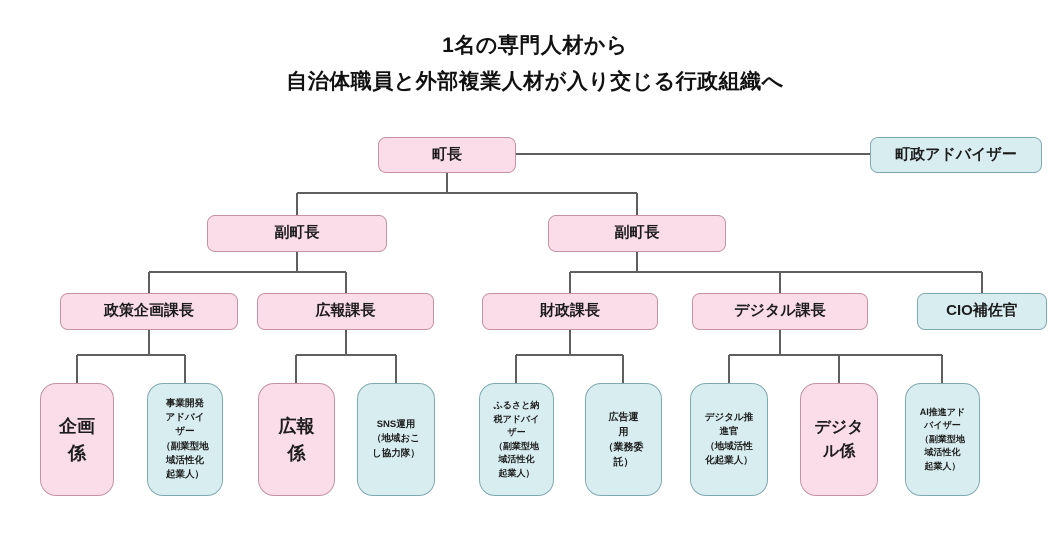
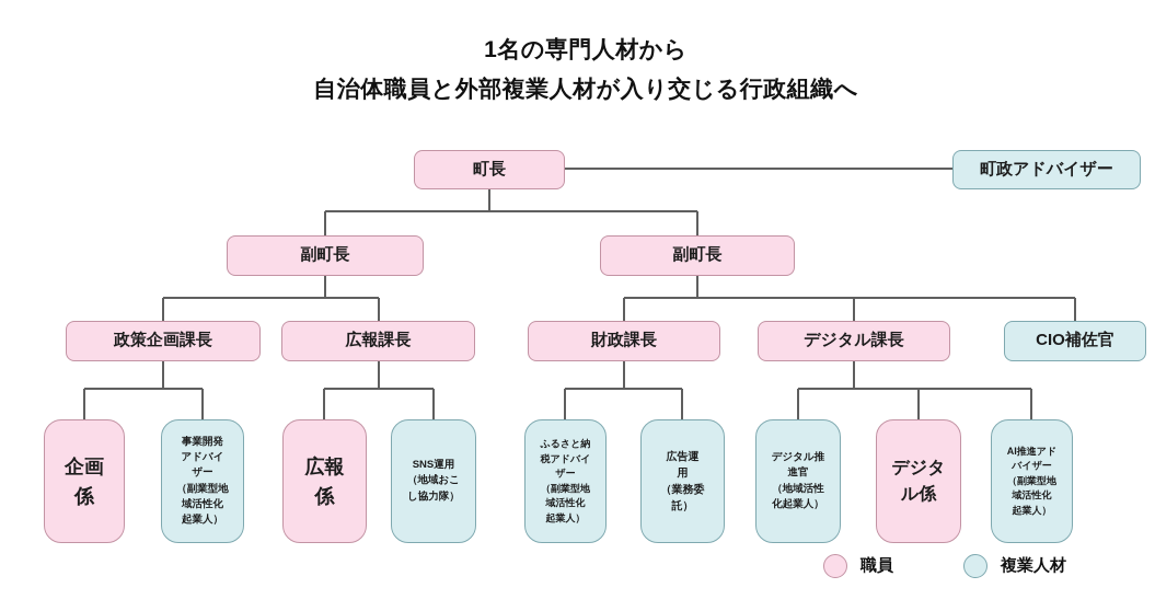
  1名の専門人材から
  自治体職員と外部複業人材が入り交じる行政組織へ
  町長
  町政アドバイザー
  副町長
  副町長
  政策企画課長
  広報課長
  財政課長
  デジタル課長
  CIO補佐官
  企画
  係
  事業開発
  アドバイ
  ザー
  （副業型地
  域活性化
  起業人）
  広報
  係
  SNS運用
  （地域おこ
  し協力隊）
  ふるさと納
  税アドバイ
  ザー
  （副業型地
  域活性化
  起業人）
  広告運
  用
  （業務委
  託）
  デジタル推
  進官
  （地域活性
  化起業人）
  デジタ
  ル係
  AI推進アド
  バイザー
  （副業型地
  域活性化
  起業人）
+ 職員
+ 複業人材
